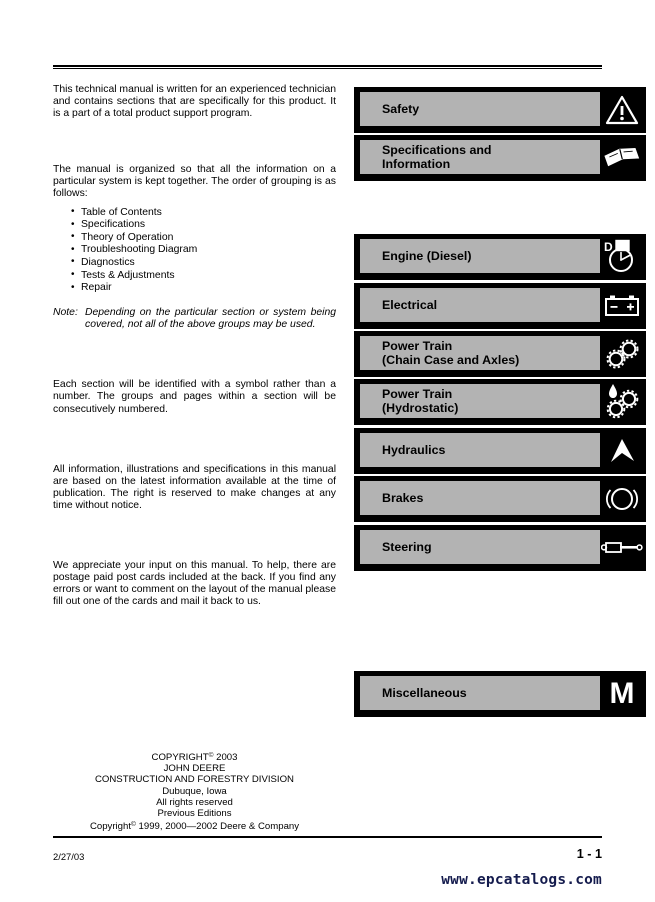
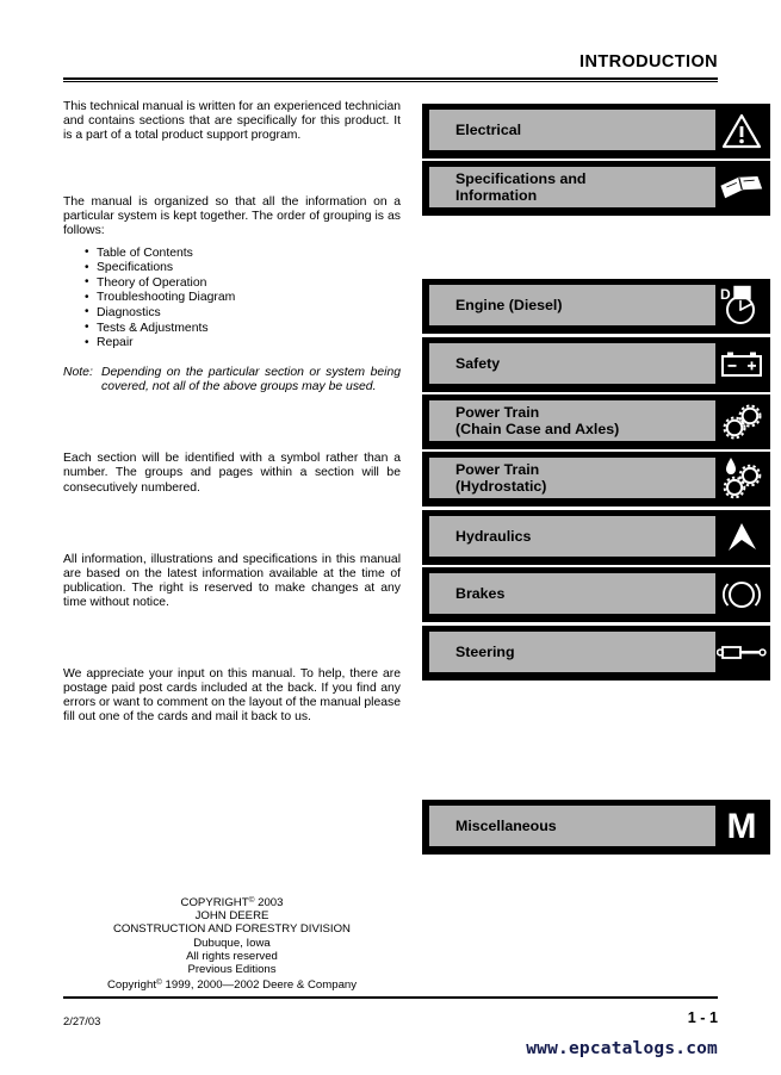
+ INTRODUCTION
  This technical manual is written for an experienced technician and contains sections that are specifically for this product. It is a part of a total product support program.
  The manual is organized so that all the information on a particular system is kept together. The order of grouping is as follows:
  Table of Contents
  Specifications
  Theory of Operation
  Troubleshooting Diagram
  Diagnostics
  Tests & Adjustments
  Repair
  Note:
  Depending on the particular section or system being covered, not all of the above groups may be used.
  Each section will be identified with a symbol rather than a number. The groups and pages within a section will be consecutively numbered.
  All information, illustrations and specifications in this manual are based on the latest information available at the time of publication. The right is reserved to make changes at any time without notice.
  We appreciate your input on this manual. To help, there are postage paid post cards included at the back. If you find any errors or want to comment on the layout of the manual please fill out one of the cards and mail it back to us.
  COPYRIGHT 2003
  JOHN DEERE
  CONSTRUCTION AND FORESTRY DIVISION
  Dubuque, Iowa
  All rights reserved
  Previous Editions
  Copyright 1999, 2000—2002 Deere & Company
  2/27/03
  1 - 1
  www.epcatalogs.com
- Safety
+ Electrical
  Specifications and
  Information
  Engine (Diesel)
  D
- Electrical
+ Safety
  Power Train
  (Chain Case and Axles)
  Power Train
  (Hydrostatic)
  Hydraulics
  Brakes
  Steering
  Miscellaneous
  M
